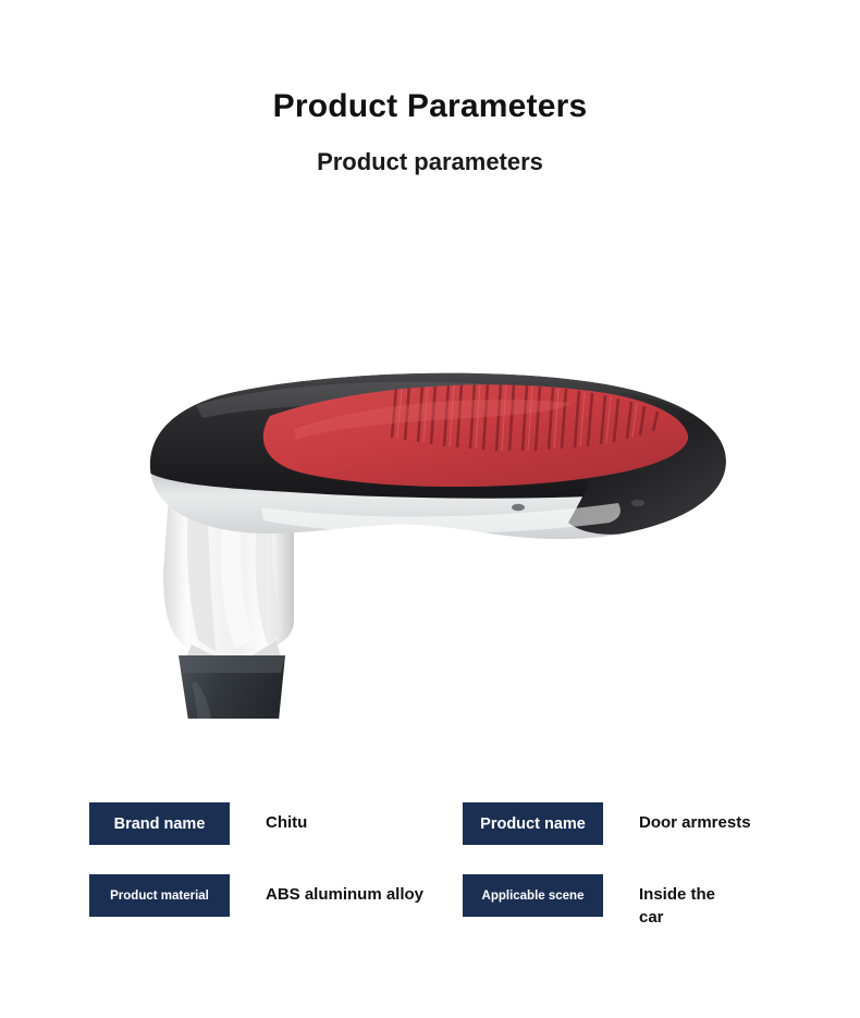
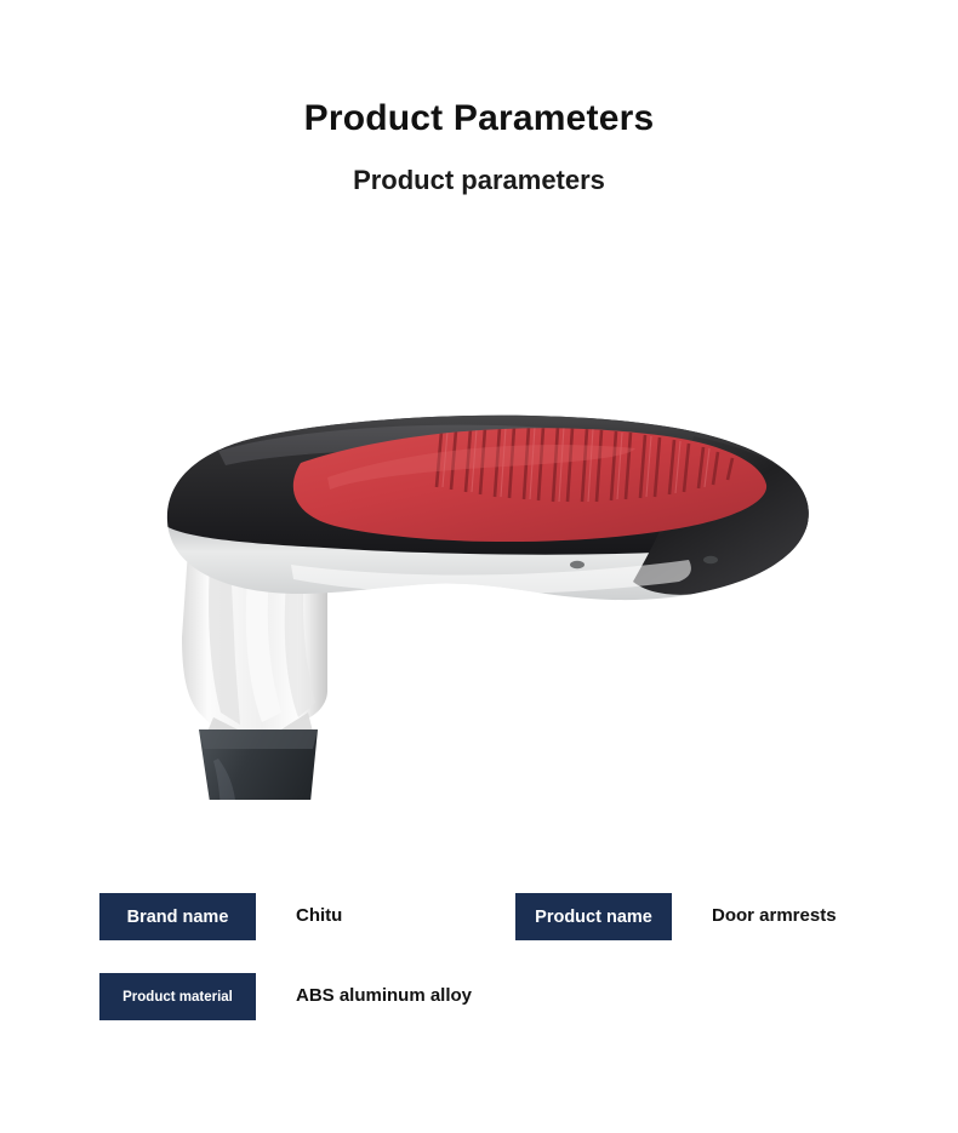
  Product Parameters
  Product parameters
  Brand name
  Chitu
  Product name
  Door armrests
  Product material
  ABS aluminum alloy
- Applicable scene
- Inside the car
